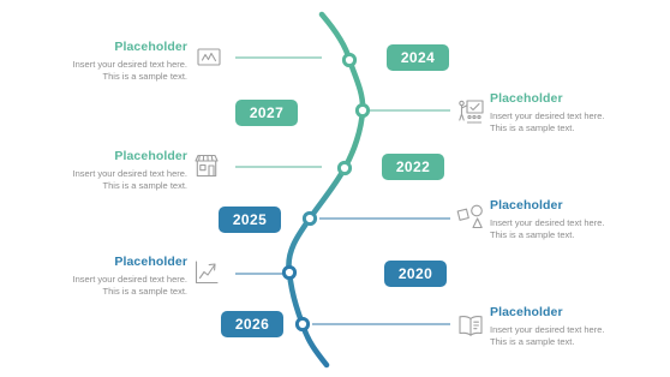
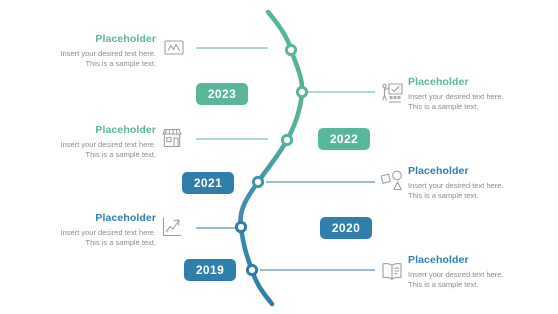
- 2024
- 2027
+ 2023
  2022
- 2025
+ 2021
  2020
- 2026
+ 2019
  Placeholder
  Insert your desired text here.
  This is a sample text.
  Placeholder
  Insert your desired text here.
  This is a sample text.
  Placeholder
  Insert your desired text here.
  This is a sample text.
  Placeholder
  Insert your desired text here.
  This is a sample text.
  Placeholder
  Insert your desired text here.
  This is a sample text.
  Placeholder
  Insert your desired text here.
  This is a sample text.
